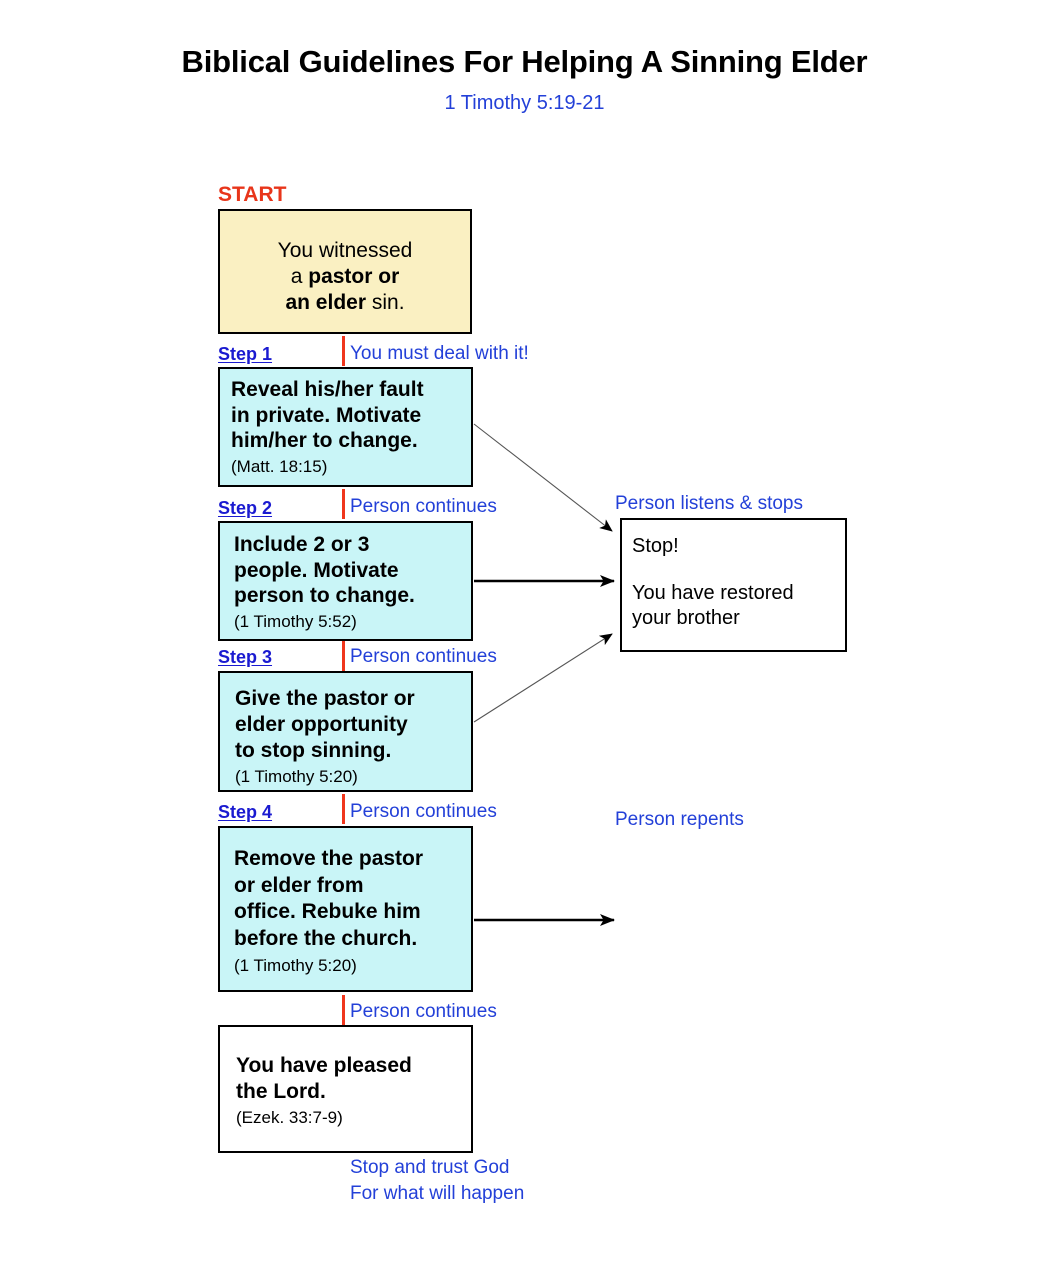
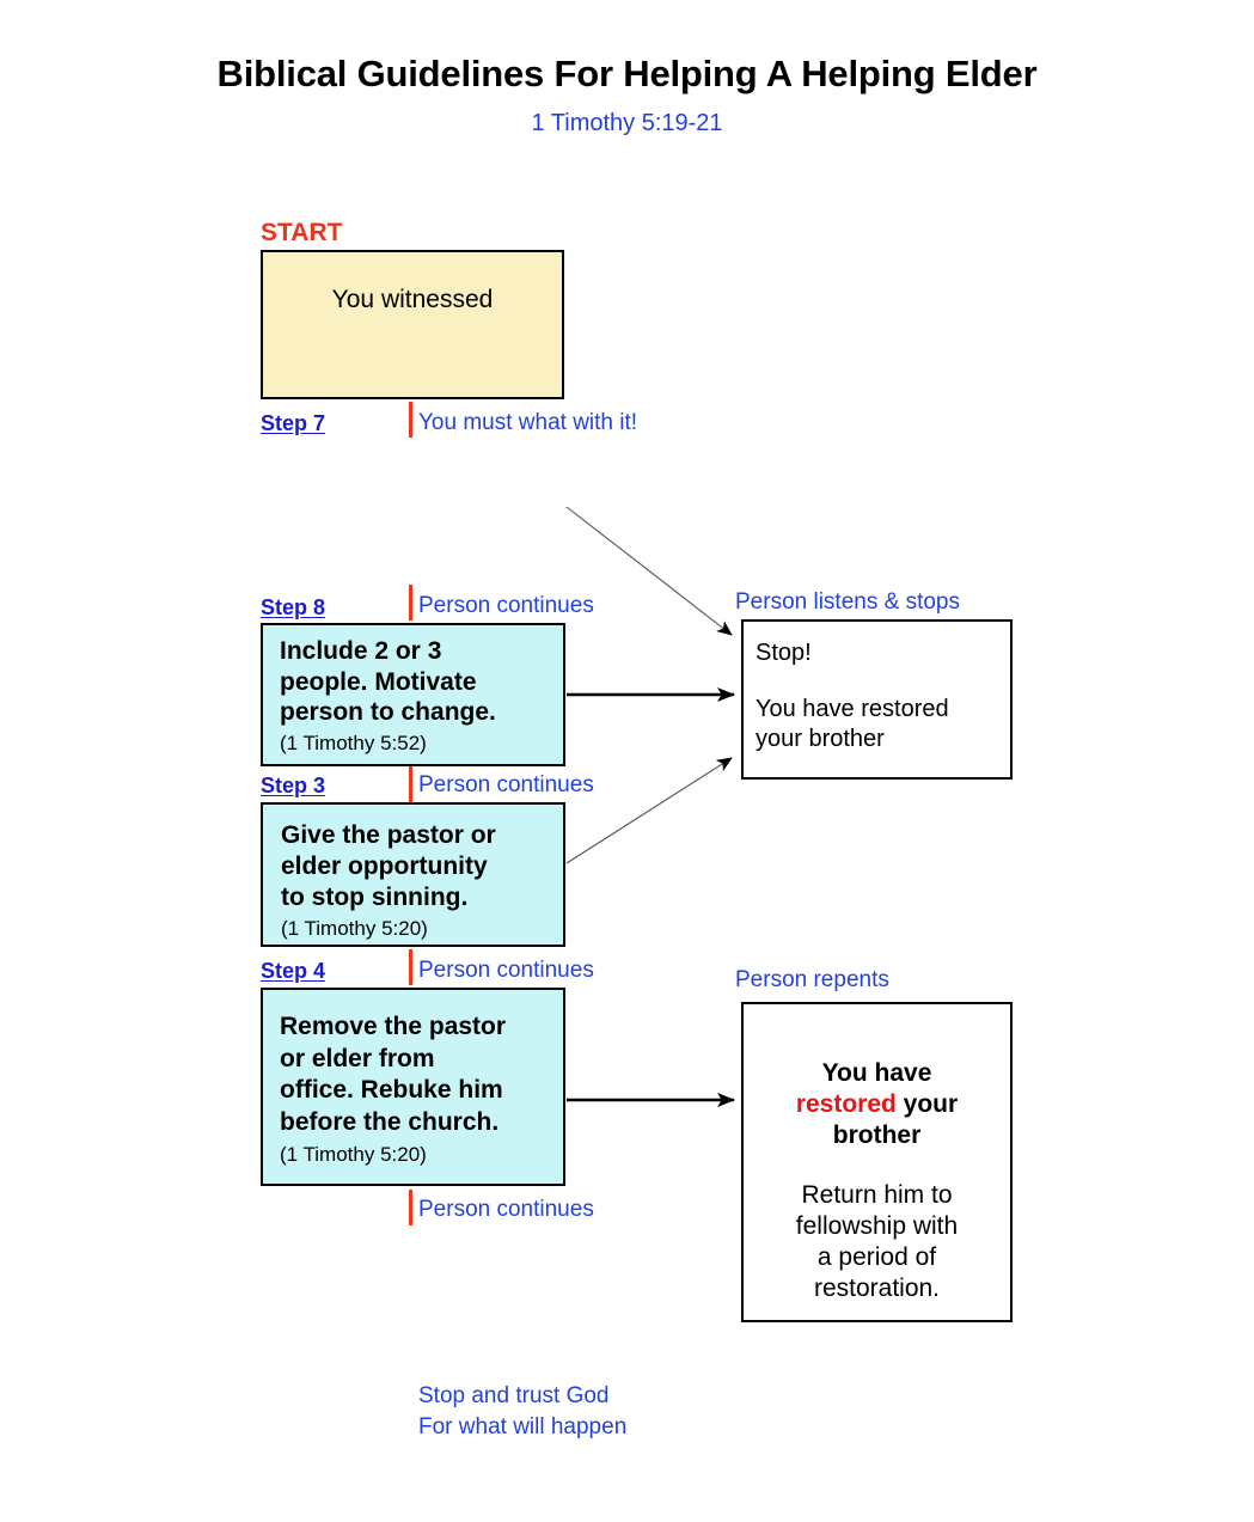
- Biblical Guidelines For Helping A Sinning Elder
+ Biblical Guidelines For Helping A Helping Elder
  1 Timothy 5:19-21
  START
  You witnessed
- a pastor or
- an elder sin.
- Step 1
+ Step 7
- You must deal with it!
+ You must what with it!
- Reveal his/her fault
- in private. Motivate
- him/her to change.
- (Matt. 18:15)
- Step 2
+ Step 8
  Person continues
  Include 2 or 3
  people. Motivate
  person to change.
  (1 Timothy 5:52)
  Step 3
  Person continues
  Give the pastor or
  elder opportunity
  to stop sinning.
  (1 Timothy 5:20)
  Step 4
  Person continues
  Remove the pastor
  or elder from
  office. Rebuke him
  before the church.
  (1 Timothy 5:20)
  Person continues
- You have pleased
- the Lord.
- (Ezek. 33:7-9)
  Person listens & stops
  Stop!
  You have restored
  your brother
  Person repents
+ You have
+ restored your
+ brother
+ Return him to
+ fellowship with
+ a period of
+ restoration.
  Stop and trust God
  For what will happen
